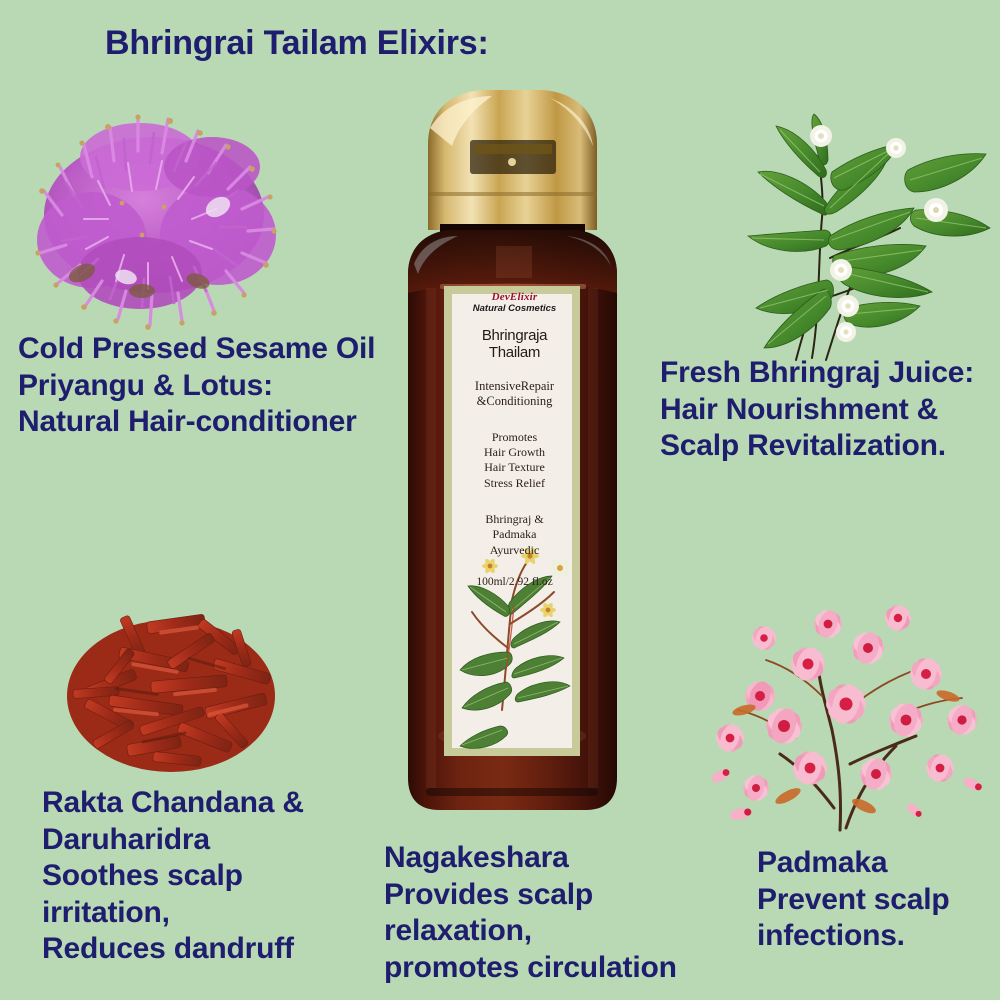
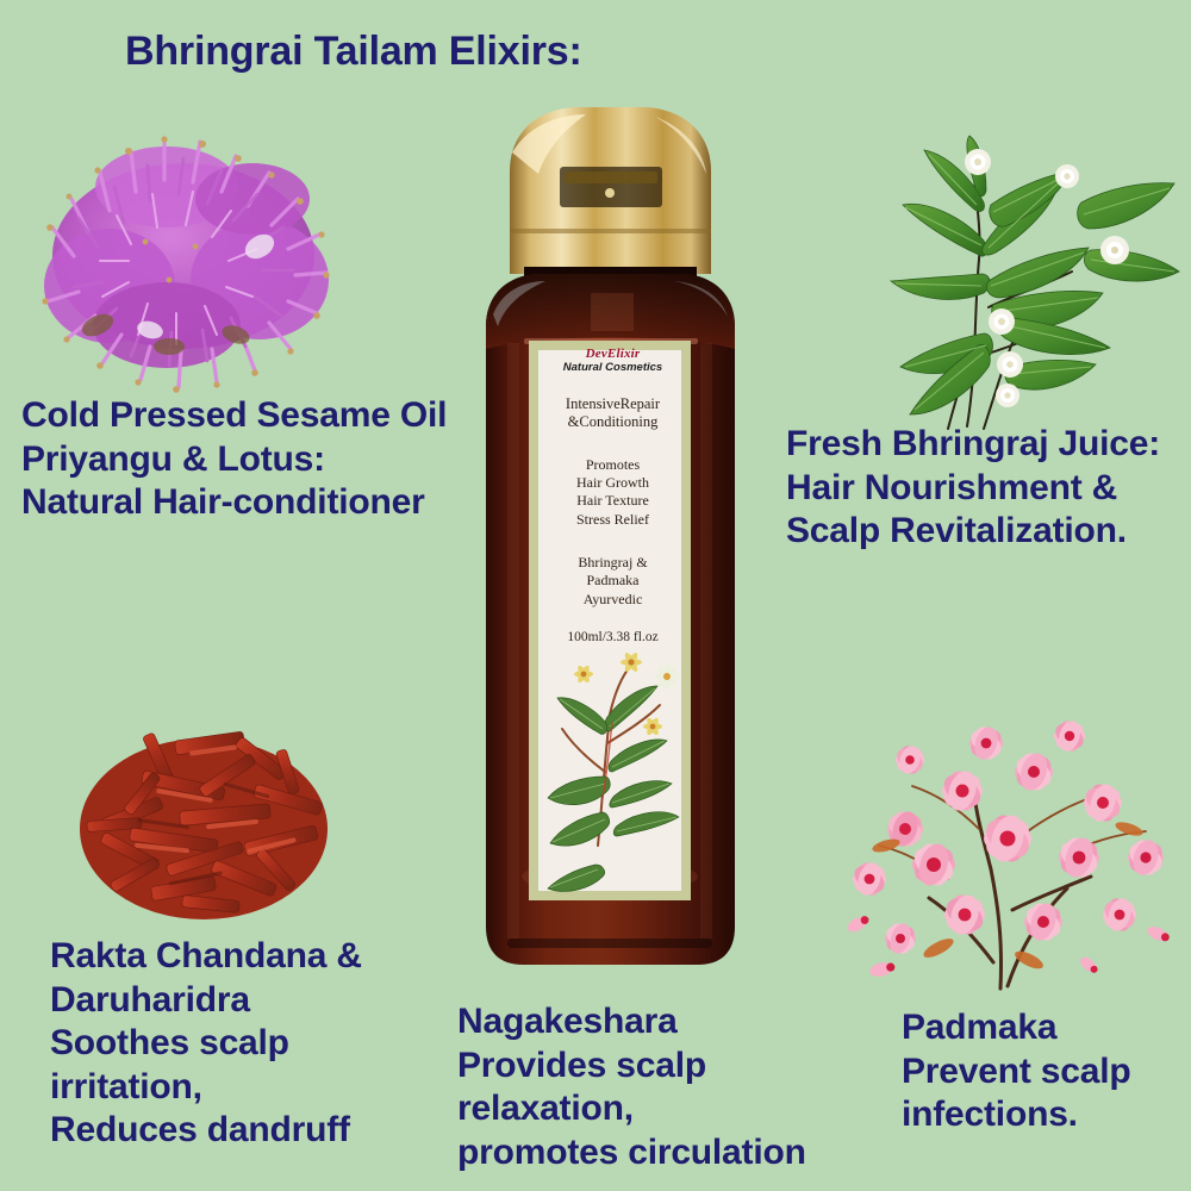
  Bhringrai Tailam Elixirs:
  DevElixir
  Natural Cosmetics
- Bhringraja
- Thailam
  IntensiveRepair
  &Conditioning
  Promotes
  Hair Growth
  Hair Texture
  Stress Relief
  Bhringraj &
  Padmaka
  Ayurvedic
- 100ml/2.92 fl.oz
+ 100ml/3.38 fl.oz
  Cold Pressed Sesame Oil
  Priyangu & Lotus:
  Natural Hair-conditioner
  Fresh Bhringraj Juice:
  Hair Nourishment &
  Scalp Revitalization.
  Rakta Chandana &
  Daruharidra
  Soothes scalp
  irritation,
  Reduces dandruff
  Nagakeshara
  Provides scalp
  relaxation,
  promotes circulation
  Padmaka
  Prevent scalp
  infections.
